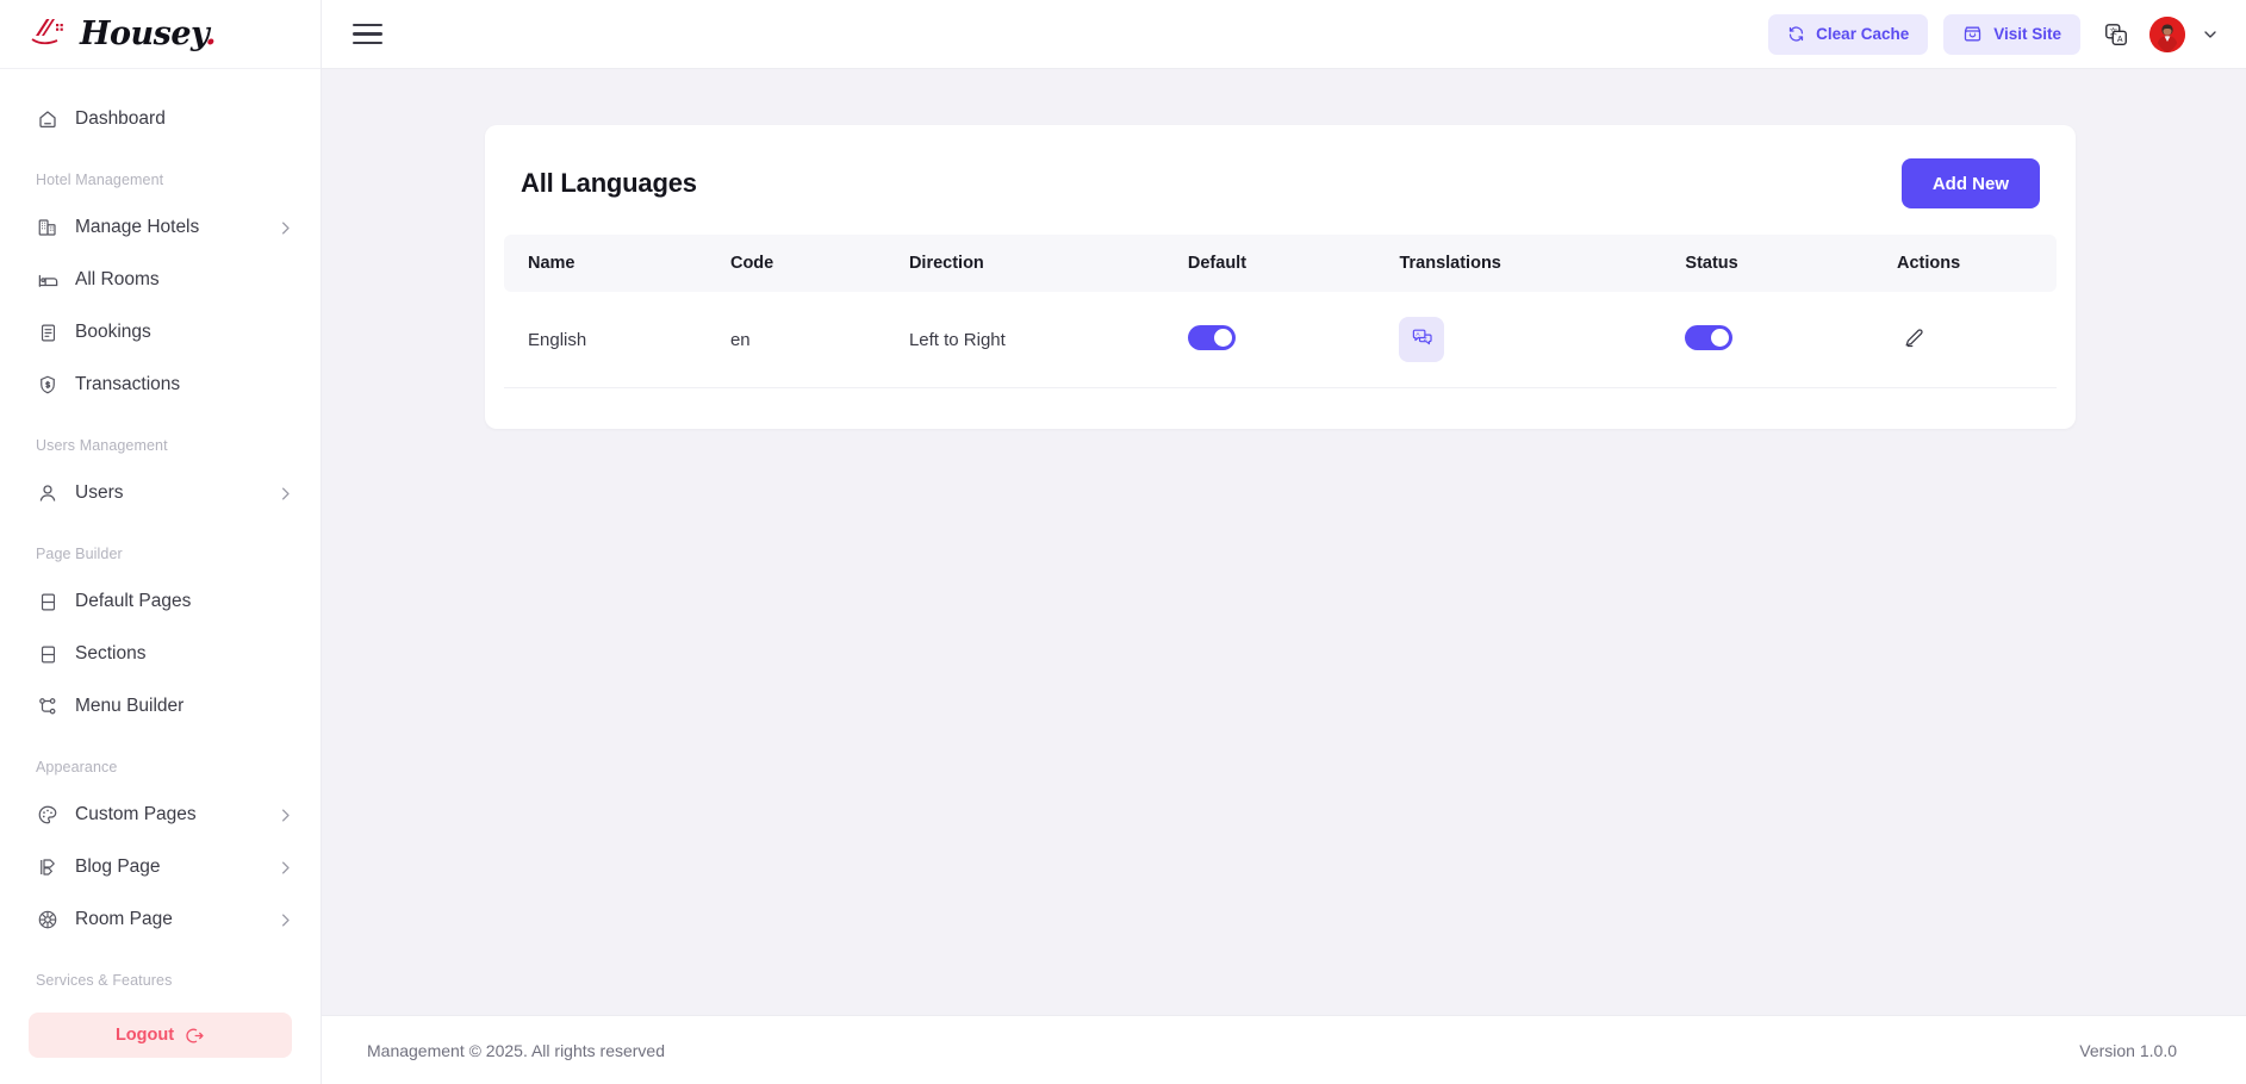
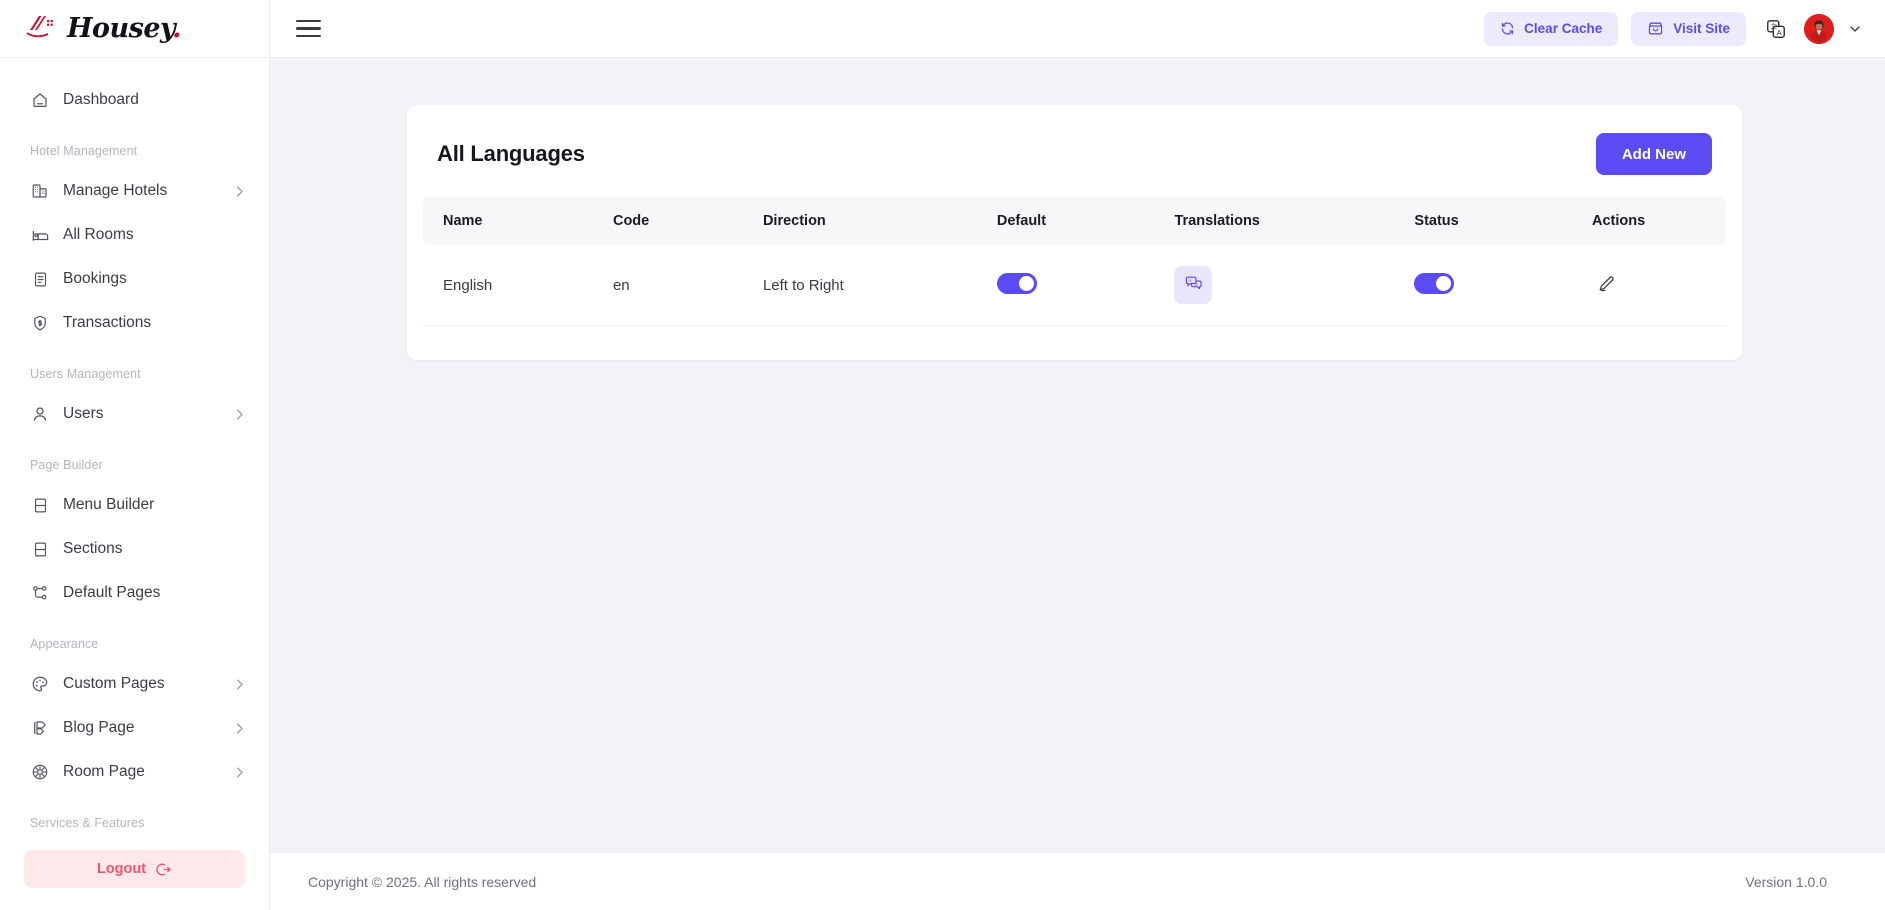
  Housey.
  Dashboard
  Hotel Management
  Manage Hotels
  All Rooms
  Bookings
  Transactions
  Users Management
  Users
  Page Builder
- Default Pages
+ Menu Builder
  Sections
- Menu Builder
+ Default Pages
  Appearance
  Custom Pages
  Blog Page
  Room Page
  Services & Features
  Logout
  Clear Cache
  Visit Site
  文
  All Languages
  Add New
  Name	Code	Direction	Default	Translations	Status	Actions
  English	en	Left to Right
- Management © 2025. All rights reserved
+ Copyright © 2025. All rights reserved
  Version 1.0.0
